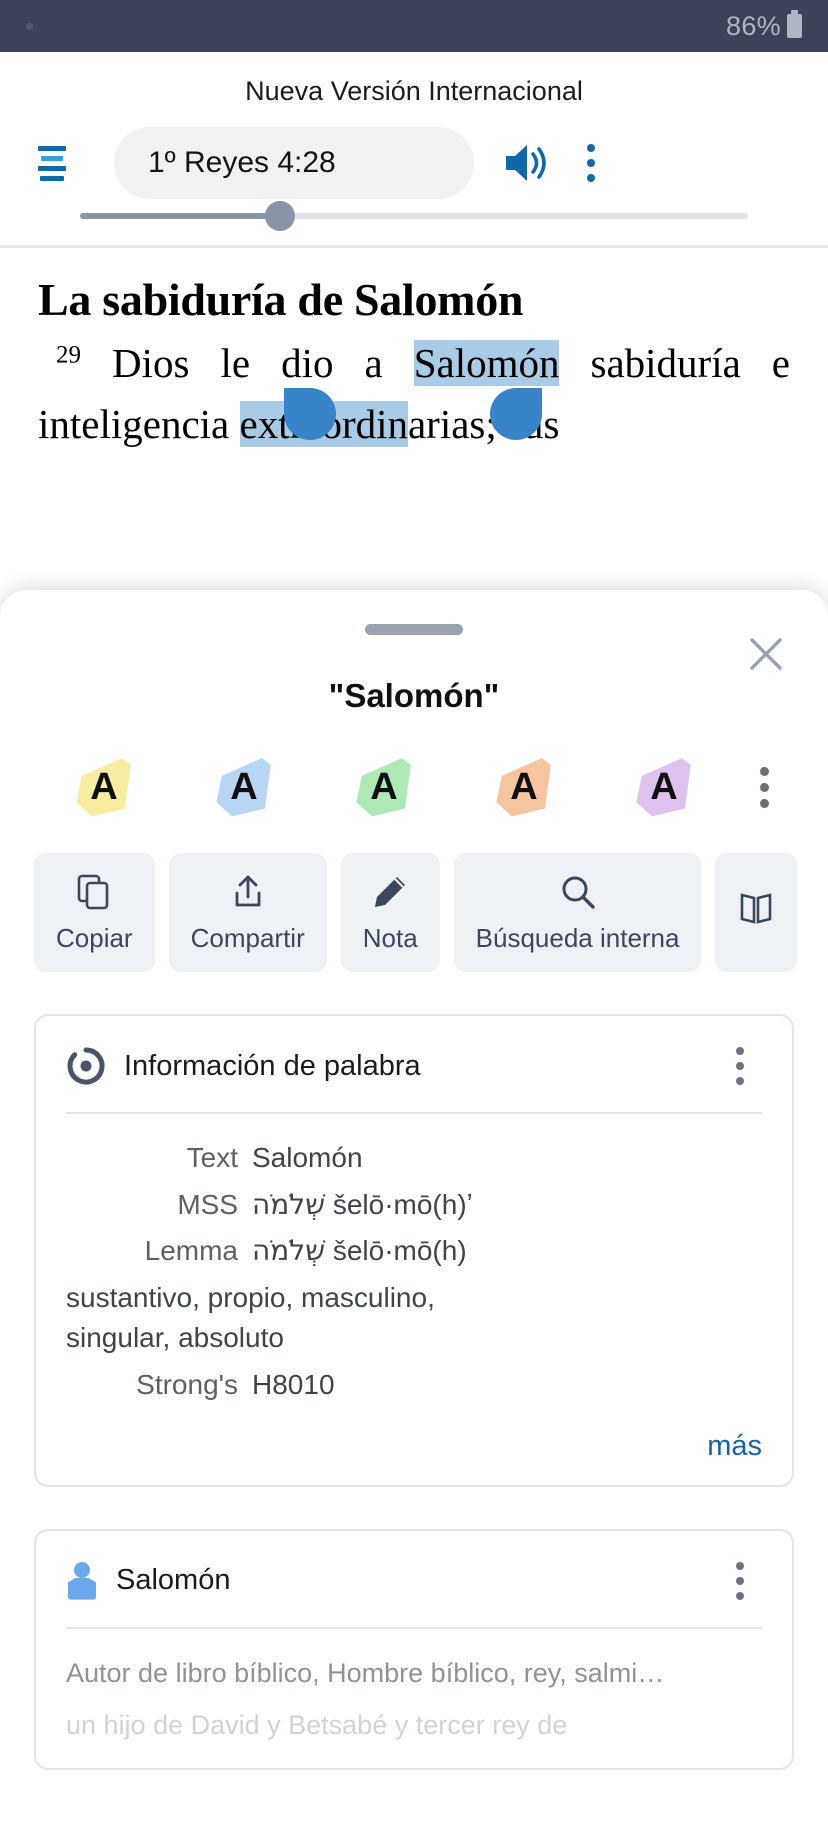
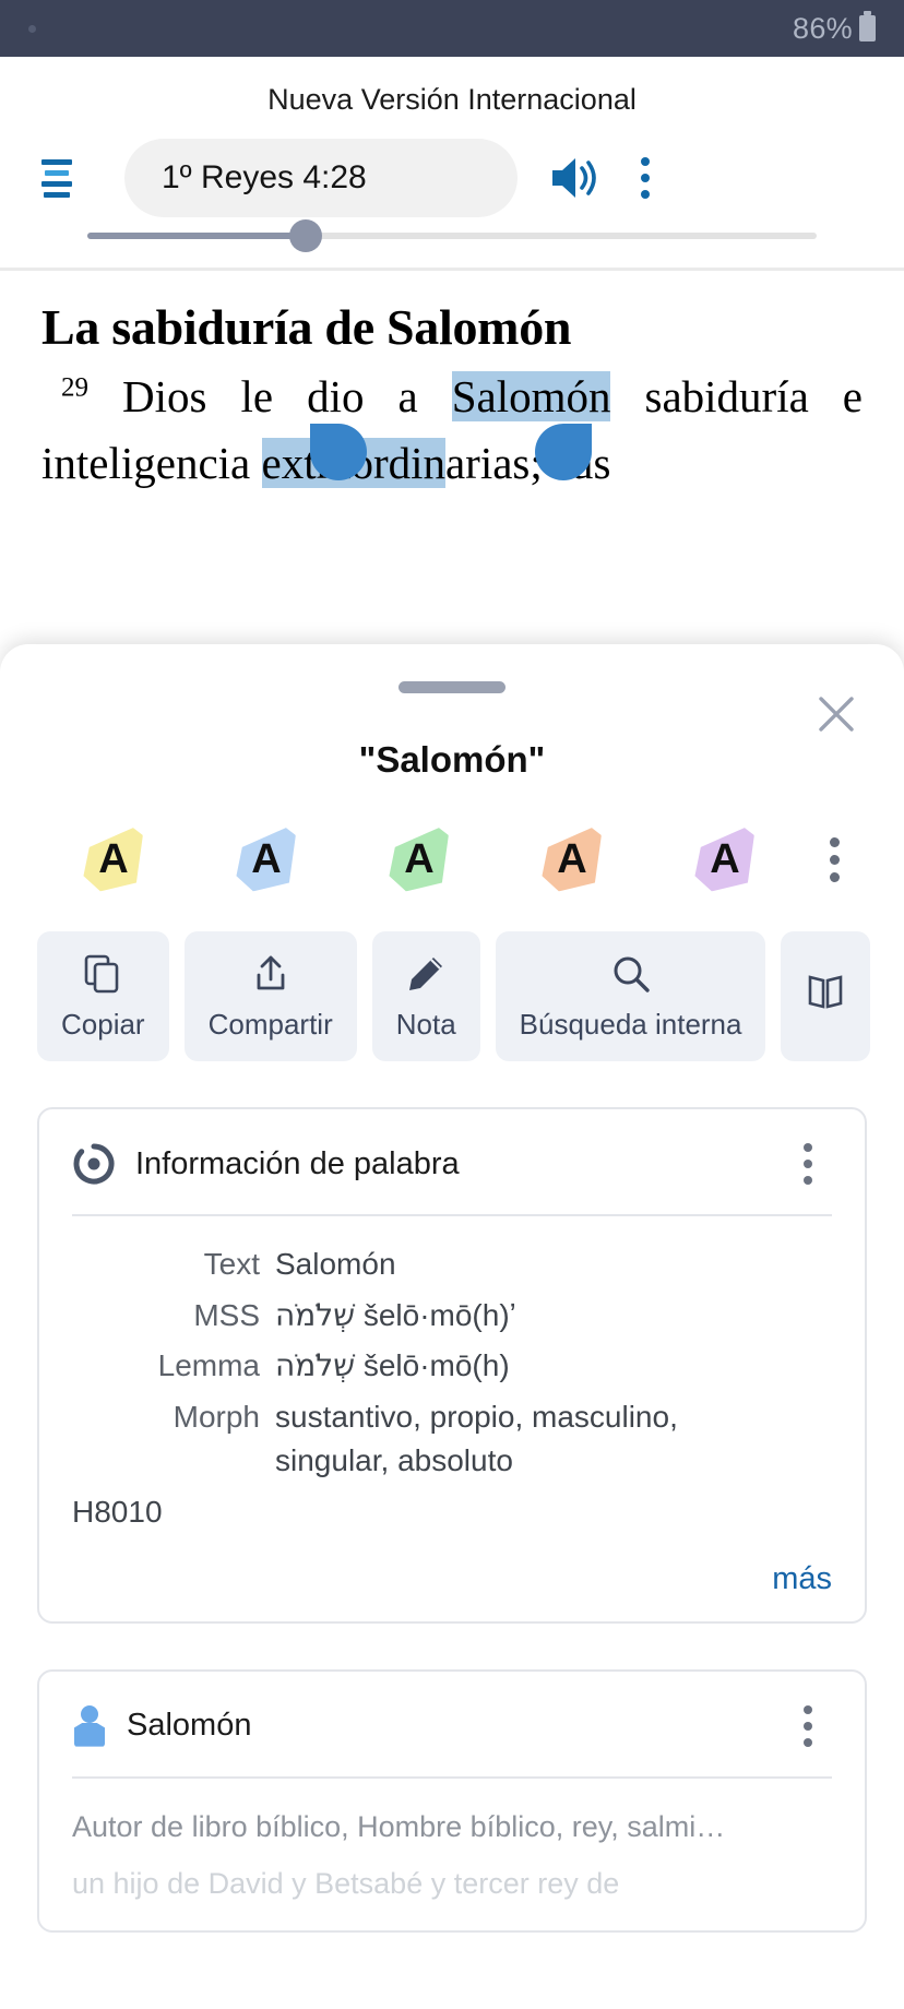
  86%
  Nueva Versión Internacional
  1º Reyes 4:28
  La sabiduría de Salomón
  29 Dios le dio a Salomón sabiduría e inteligencia extrdinarias;s
  "Salomón"
  A
  A
  A
  A
  A
  Copiar
  Compartir
  Nota
  Búsqueda interna
  Información de palabra
  Text
  Salomón
  MSS
  שְׁלֹמֹה šelō·mō(h)ʼ
  Lemma
  שְׁלֹמֹה šelō·mō(h)
+ Morph
  sustantivo, propio, masculino, singular, absoluto
- Strong's
  H8010
  más
  Salomón
  Autor de libro bíblico, Hombre bíblico, rey, salmi…
  un hijo de David y Betsabé y tercer rey de
